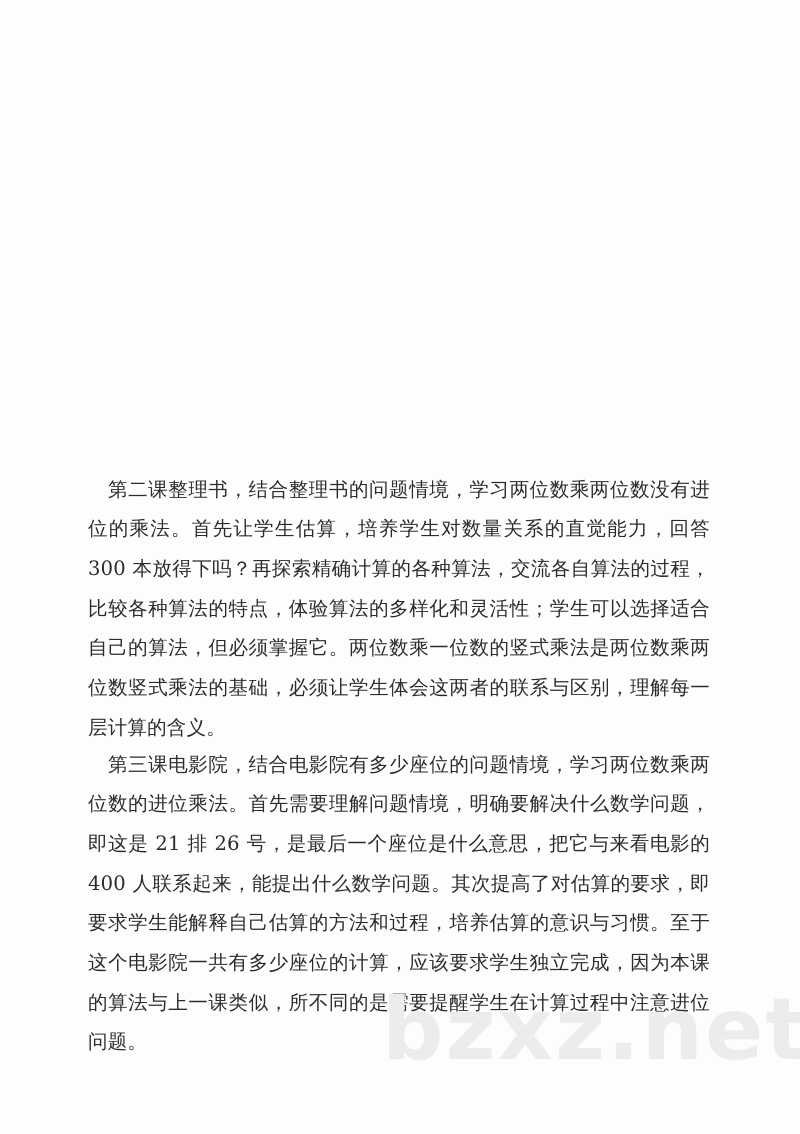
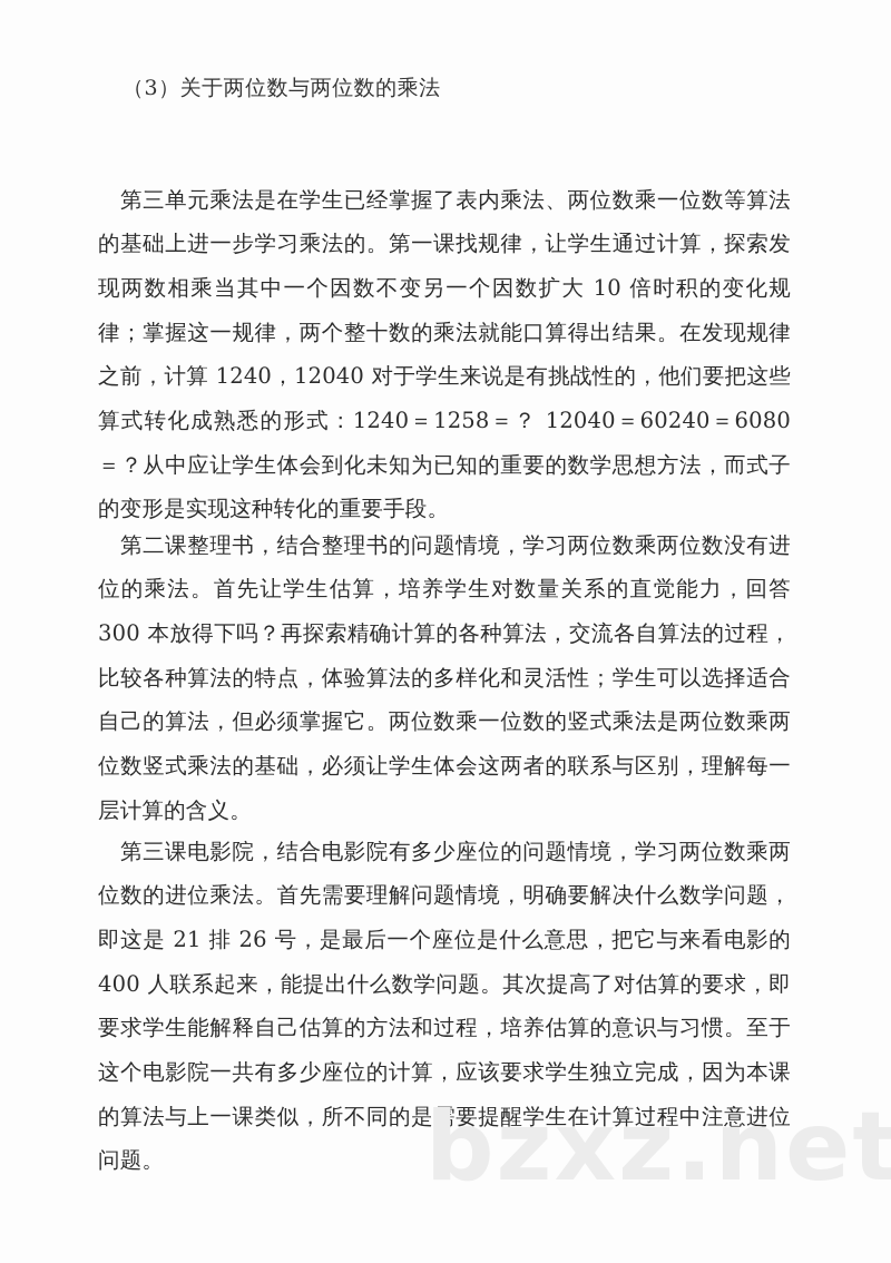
+ （3）关于两位数与两位数的乘法
+ 第三单元乘法是在学生已经掌握了表内乘法、两位数乘一位数等算法的基础上进一步学习乘法的。第一课找规律，让学生通过计算，探索发现两数相乘当其中一个因数不变另一个因数扩大 10 倍时积的变化规律；掌握这一规律，两个整十数的乘法就能口算得出结果。在发现规律之前，计算 1240，12040 对于学生来说是有挑战性的，他们要把这些算式转化成熟悉的形式：1240＝1258＝？ 12040＝60240＝6080＝？从中应让学生体会到化未知为已知的重要的数学思想方法，而式子的变形是实现这种转化的重要手段。
  第二课整理书，结合整理书的问题情境，学习两位数乘两位数没有进位的乘法。首先让学生估算，培养学生对数量关系的直觉能力，回答 300 本放得下吗？再探索精确计算的各种算法，交流各自算法的过程，比较各种算法的特点，体验算法的多样化和灵活性；学生可以选择适合自己的算法，但必须掌握它。两位数乘一位数的竖式乘法是两位数乘两位数竖式乘法的基础，必须让学生体会这两者的联系与区别，理解每一层计算的含义。
  第三课电影院，结合电影院有多少座位的问题情境，学习两位数乘两位数的进位乘法。首先需要理解问题情境，明确要解决什么数学问题，即这是 21 排 26 号，是最后一个座位是什么意思，把它与来看电影的 400 人联系起来，能提出什么数学问题。其次提高了对估算的要求，即要求学生能解释自己估算的方法和过程，培养估算的意识与习惯。至于这个电影院一共有多少座位的计算，应该要求学生独立完成，因为本课的算法与上一课类似，所不同的是需要提醒学生在计算过程中注意进位问题。
  bzxz.net
